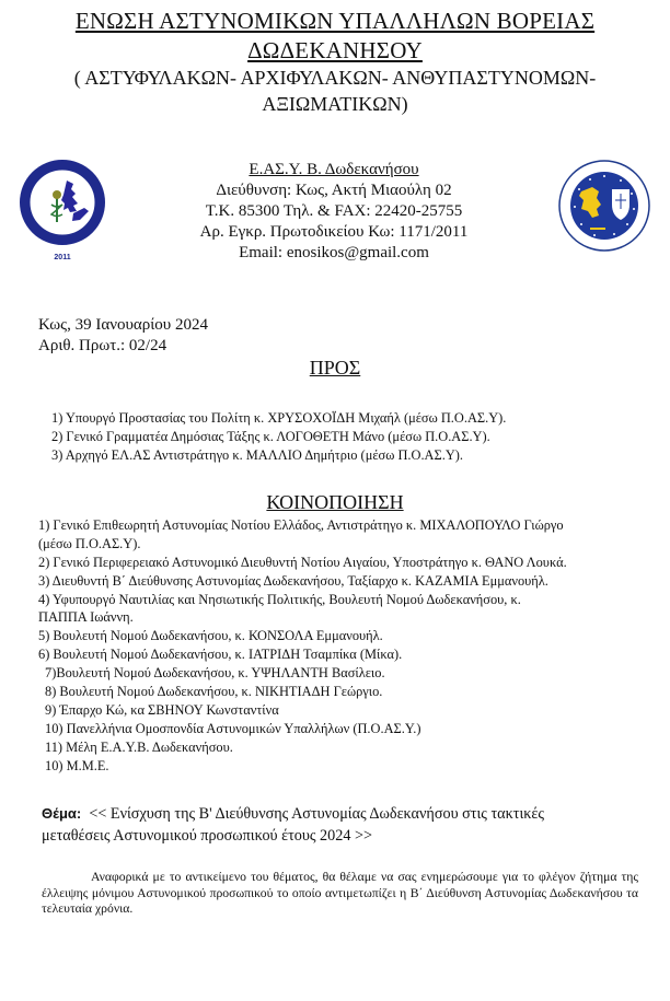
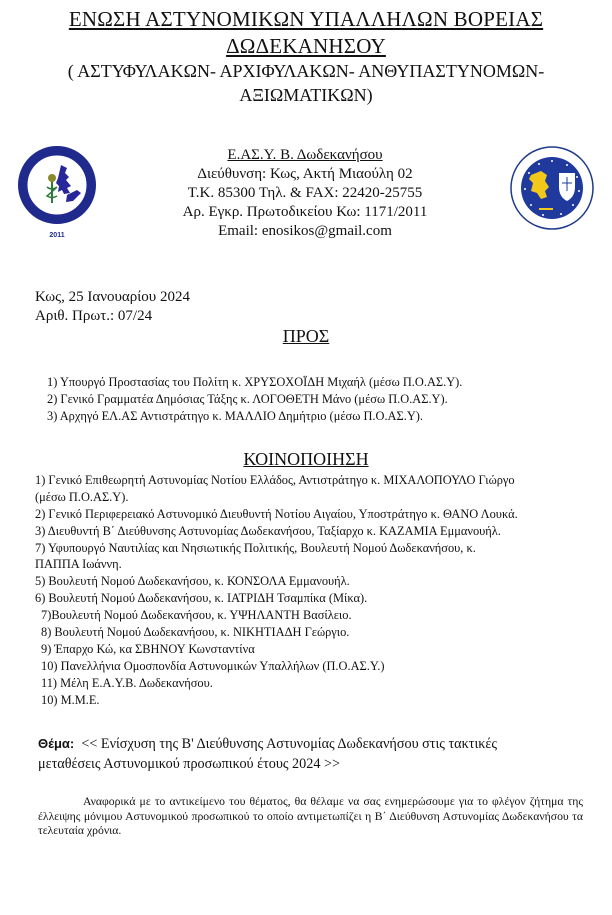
  ΕΝΩΣΗ ΑΣΤΥΝΟΜΙΚΩΝ ΥΠΑΛΛΗΛΩΝ ΒΟΡΕΙΑΣ
  ΔΩΔΕΚΑΝΗΣΟΥ
  ( ΑΣΤΥΦΥΛΑΚΩΝ- ΑΡΧΙΦΥΛΑΚΩΝ- ΑΝΘΥΠΑΣΤΥΝΟΜΩΝ-
  ΑΞΙΩΜΑΤΙΚΩΝ)
  Ε.ΑΣ.Υ. Β. Δωδεκανήσου
  Διεύθυνση: Κως, Ακτή Μιαούλη 02
  Τ.Κ. 85300 Τηλ. & FAX: 22420-25755
  Αρ. Εγκρ. Πρωτοδικείου Κω: 1171/2011
  Email: enosikos@gmail.com
- Κως, 39 Ιανουαρίου 2024
+ Κως, 25 Ιανουαρίου 2024
- Αριθ. Πρωτ.: 02/24
+ Αριθ. Πρωτ.: 07/24
  ΠΡΟΣ
  1) Υπουργό Προστασίας του Πολίτη κ. ΧΡΥΣΟΧΟΪΔΗ Μιχαήλ (μέσω Π.Ο.ΑΣ.Υ).
  2) Γενικό Γραμματέα Δημόσιας Τάξης κ. ΛΟΓΟΘΕΤΗ Μάνο (μέσω Π.Ο.ΑΣ.Υ).
  3) Αρχηγό ΕΛ.ΑΣ Αντιστράτηγο κ. ΜΑΛΛΙΟ Δημήτριο (μέσω Π.Ο.ΑΣ.Υ).
  ΚΟΙΝΟΠΟΙΗΣΗ
  1) Γενικό Επιθεωρητή Αστυνομίας Νοτίου Ελλάδος, Αντιστράτηγο κ. ΜΙΧΑΛΟΠΟΥΛΟ Γιώργο
  (μέσω Π.Ο.ΑΣ.Υ).
  2) Γενικό Περιφερειακό Αστυνομικό Διευθυντή Νοτίου Αιγαίου, Υποστράτηγο κ. ΘΑΝΟ Λουκά.
  3) Διευθυντή Β΄ Διεύθυνσης Αστυνομίας Δωδεκανήσου, Ταξίαρχο κ. ΚΑΖΑΜΙΑ Εμμανουήλ.
- 4) Υφυπουργό Ναυτιλίας και Νησιωτικής Πολιτικής, Βουλευτή Νομού Δωδεκανήσου, κ.
+ 7) Υφυπουργό Ναυτιλίας και Νησιωτικής Πολιτικής, Βουλευτή Νομού Δωδεκανήσου, κ.
  ΠΑΠΠΑ Ιωάννη.
  5) Βουλευτή Νομού Δωδεκανήσου, κ. ΚΟΝΣΟΛΑ Εμμανουήλ.
  6) Βουλευτή Νομού Δωδεκανήσου, κ. ΙΑΤΡΙΔΗ Τσαμπίκα (Μίκα).
  7)Βουλευτή Νομού Δωδεκανήσου, κ. ΥΨΗΛΑΝΤΗ Βασίλειο.
  8) Βουλευτή Νομού Δωδεκανήσου, κ. ΝΙΚΗΤΙΑΔΗ Γεώργιο.
  9) Έπαρχο Κώ, κα ΣΒΗΝΟΥ Κωνσταντίνα
  10) Πανελλήνια Ομοσπονδία Αστυνομικών Υπαλλήλων (Π.Ο.ΑΣ.Υ.)
  11) Μέλη Ε.Α.Υ.Β. Δωδεκανήσου.
  10) Μ.Μ.Ε.
  Θέμα: << Ενίσχυση της Β' Διεύθυνσης Αστυνομίας Δωδεκανήσου στις τακτικές
  μεταθέσεις Αστυνομικού προσωπικού έτους 2024 >>
  Αναφορικά με το αντικείμενο του θέματος, θα θέλαμε να σας ενημερώσουμε για το φλέγον ζήτημα της έλλειψης μόνιμου Αστυνομικού προσωπικού το οποίο αντιμετωπίζει η Β΄ Διεύθυνση Αστυνομίας Δωδεκανήσου τα τελευταία χρόνια.
